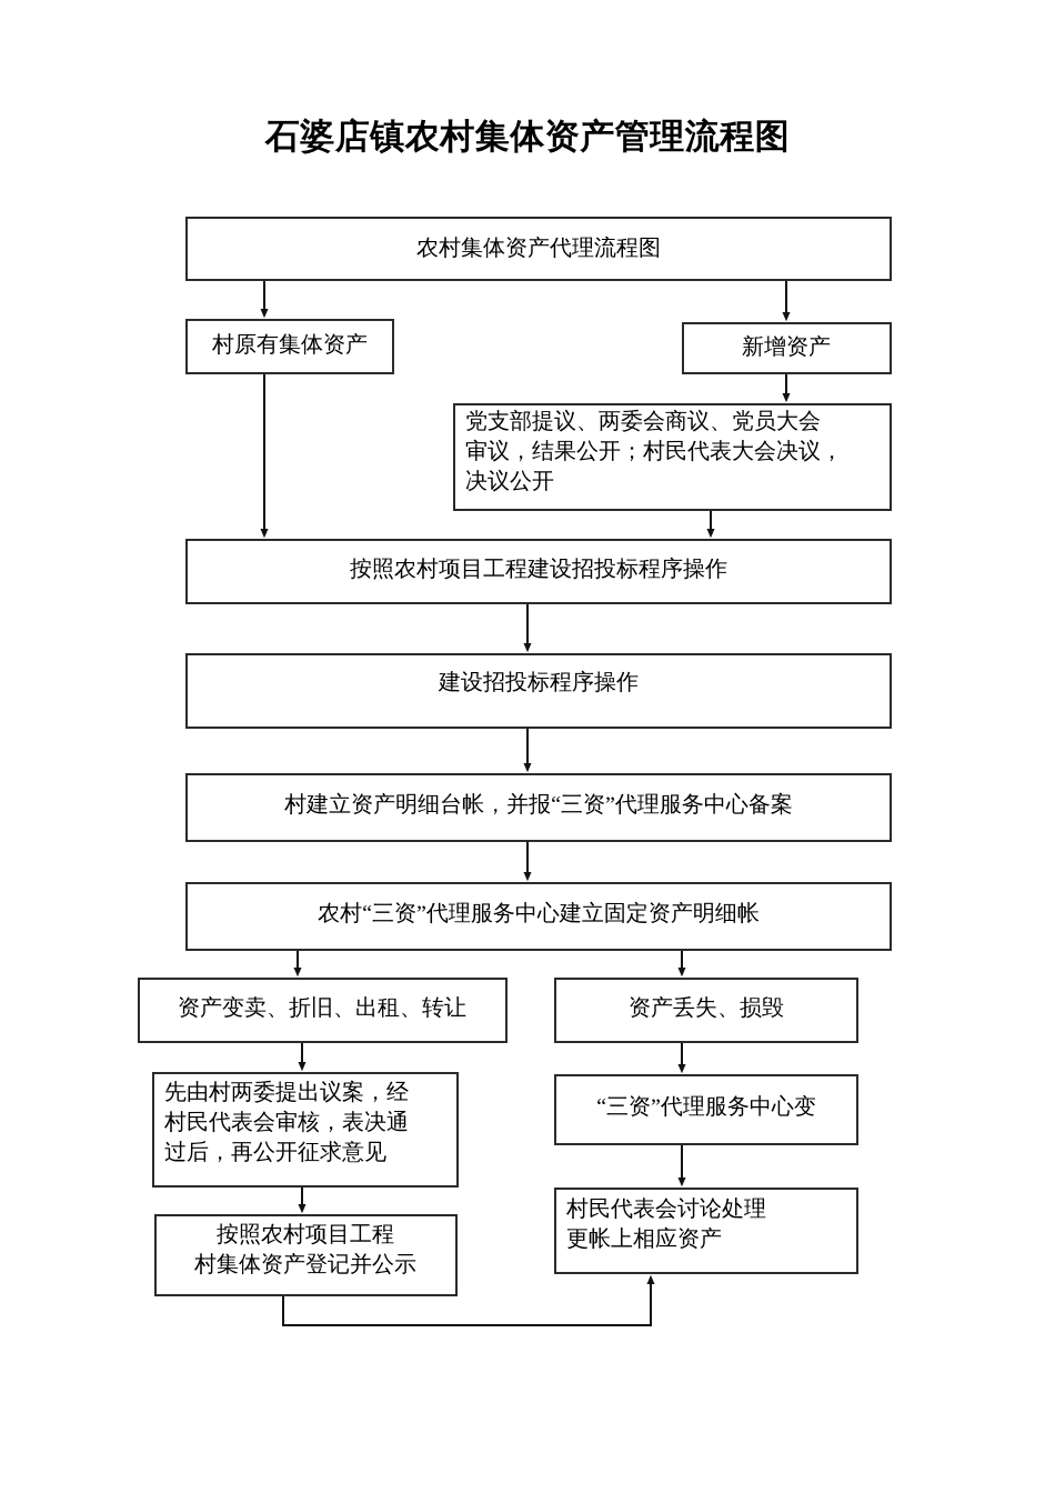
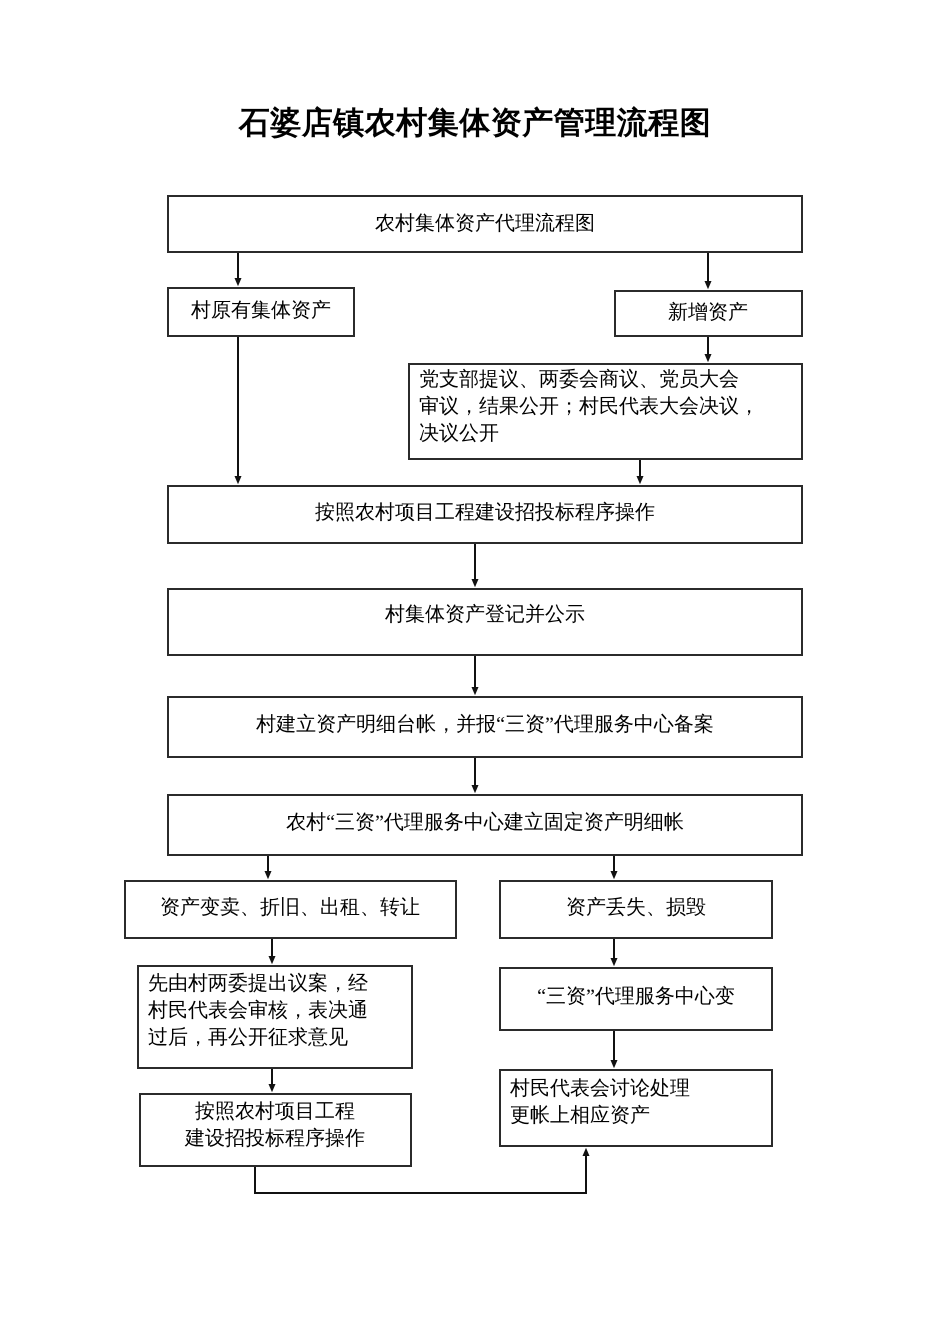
  石婆店镇农村集体资产管理流程图
  农村集体资产代理流程图
  村原有集体资产
  新增资产
  党支部提议、两委会商议、党员大会
  审议，结果公开；村民代表大会决议，
  决议公开
  按照农村项目工程建设招投标程序操作
- 建设招投标程序操作
+ 村集体资产登记并公示
  村建立资产明细台帐，并报“三资”代理服务中心备案
  农村“三资”代理服务中心建立固定资产明细帐
  资产变卖、折旧、出租、转让
  资产丢失、损毁
  先由村两委提出议案，经
  村民代表会审核，表决通
  过后，再公开征求意见
  “三资”代理服务中心变
  按照农村项目工程
- 村集体资产登记并公示
+ 建设招投标程序操作
  村民代表会讨论处理
  更帐上相应资产
